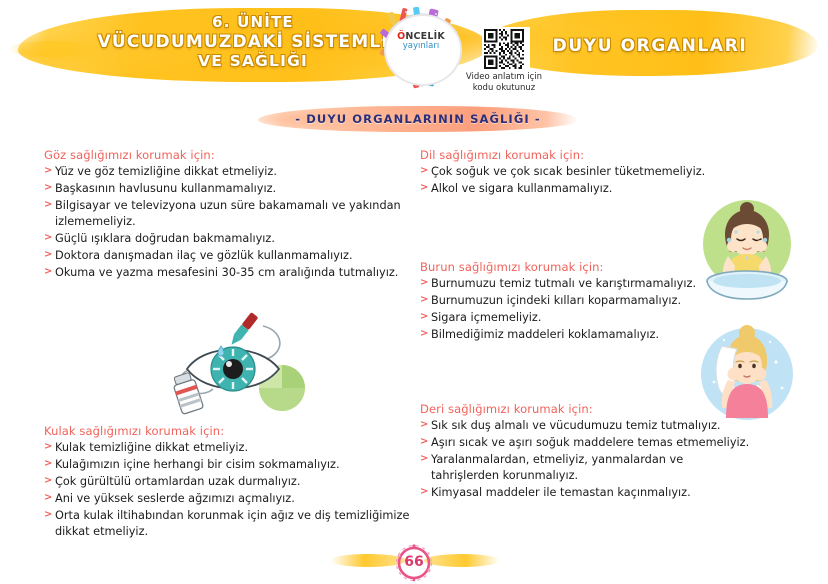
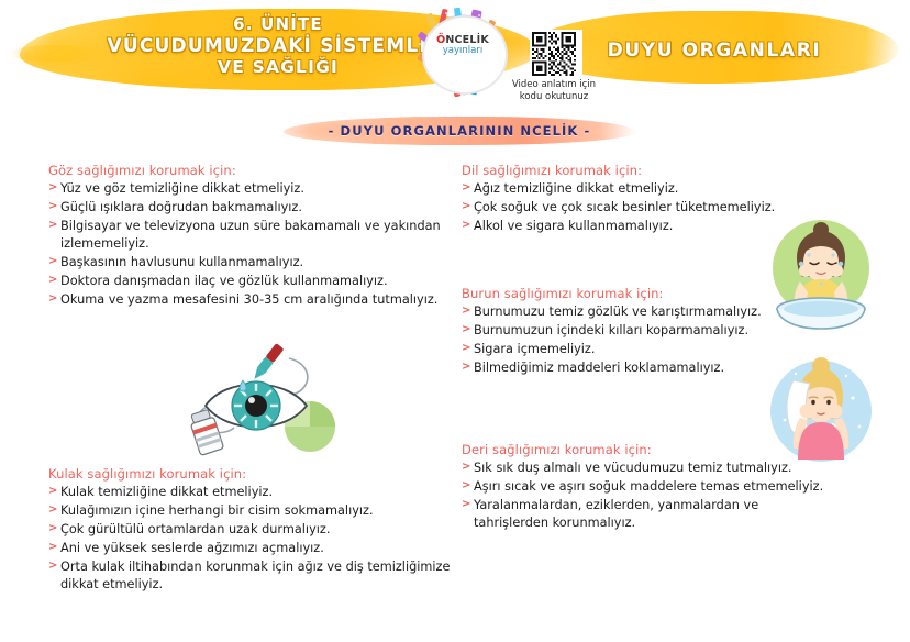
  6. ÜNİTE
  VÜCUDUMUZDAKİ SİSTEML
  VE SAĞLIĞI
  DUYU ORGANLARI
  ÖNCELİK
  yayınları
  Video anlatım için
  kodu okutunuz
- - DUYU ORGANLARININ SAĞLIĞI -
+ - DUYU ORGANLARININ NCELİK -
  Göz sağlığımızı korumak için:
  Yüz ve göz temizliğine dikkat etmeliyiz.
- Başkasının havlusunu kullanmamalıyız.
+ Güçlü ışıklara doğrudan bakmamalıyız.
  Bilgisayar ve televizyona uzun süre bakamamalı ve yakından izlememeliyiz.
- Güçlü ışıklara doğrudan bakmamalıyız.
+ Başkasının havlusunu kullanmamalıyız.
  Doktora danışmadan ilaç ve gözlük kullanmamalıyız.
  Okuma ve yazma mesafesini 30-35 cm aralığında tutmalıyız.
  Kulak sağlığımızı korumak için:
  Kulak temizliğine dikkat etmeliyiz.
  Kulağımızın içine herhangi bir cisim sokmamalıyız.
  Çok gürültülü ortamlardan uzak durmalıyız.
  Ani ve yüksek seslerde ağzımızı açmalıyız.
  Orta kulak iltihabından korunmak için ağız ve diş temizliğimize dikkat etmeliyiz.
  Dil sağlığımızı korumak için:
+ Ağız temizliğine dikkat etmeliyiz.
  Çok soğuk ve çok sıcak besinler tüketmemeliyiz.
  Alkol ve sigara kullanmamalıyız.
  Burun sağlığımızı korumak için:
- Burnumuzu temiz tutmalı ve karıştırmamalıyız.
+ Burnumuzu temiz gözlük ve karıştırmamalıyız.
  Burnumuzun içindeki kılları koparmamalıyız.
  Sigara içmemeliyiz.
  Bilmediğimiz maddeleri koklamamalıyız.
  Deri sağlığımızı korumak için:
  Sık sık duş almalı ve vücudumuzu temiz tutmalıyız.
  Aşırı sıcak ve aşırı soğuk maddelere temas etmemeliyiz.
- Yaralanmalardan, etmeliyiz, yanmalardan ve tahrişlerden korunmalıyız.
+ Yaralanmalardan, eziklerden, yanmalardan ve tahrişlerden korunmalıyız.
- Kimyasal maddeler ile temastan kaçınmalıyız.
- 66
